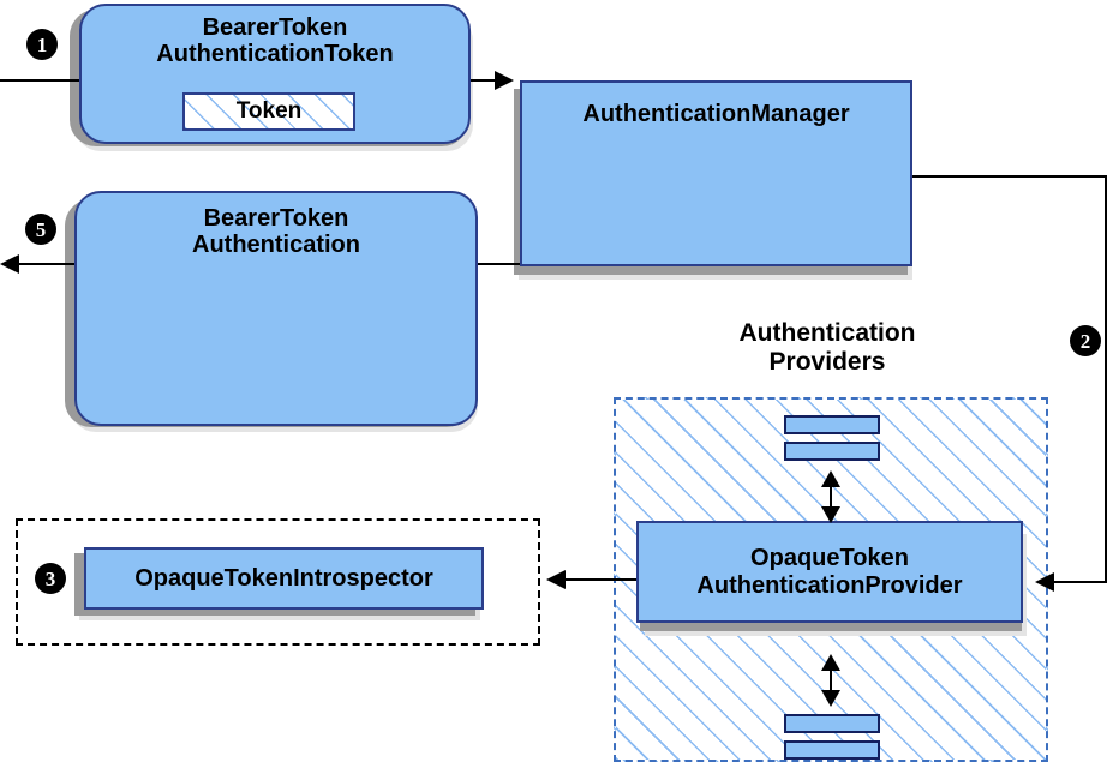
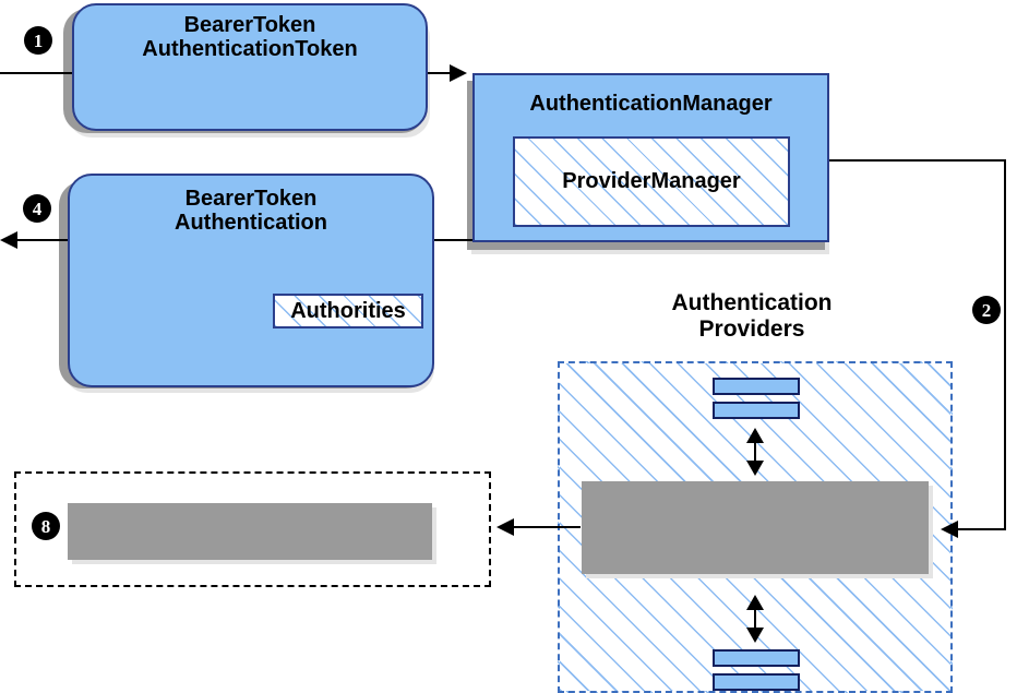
  BearerToken
  AuthenticationToken
- Token
  1
  AuthenticationManager
+ ProviderManager
  BearerToken
  Authentication
+ Authorities
- 5
+ 4
  2
  Authentication
  Providers
- OpaqueToken
- AuthenticationProvider
- OpaqueTokenIntrospector
- 3
+ 8
